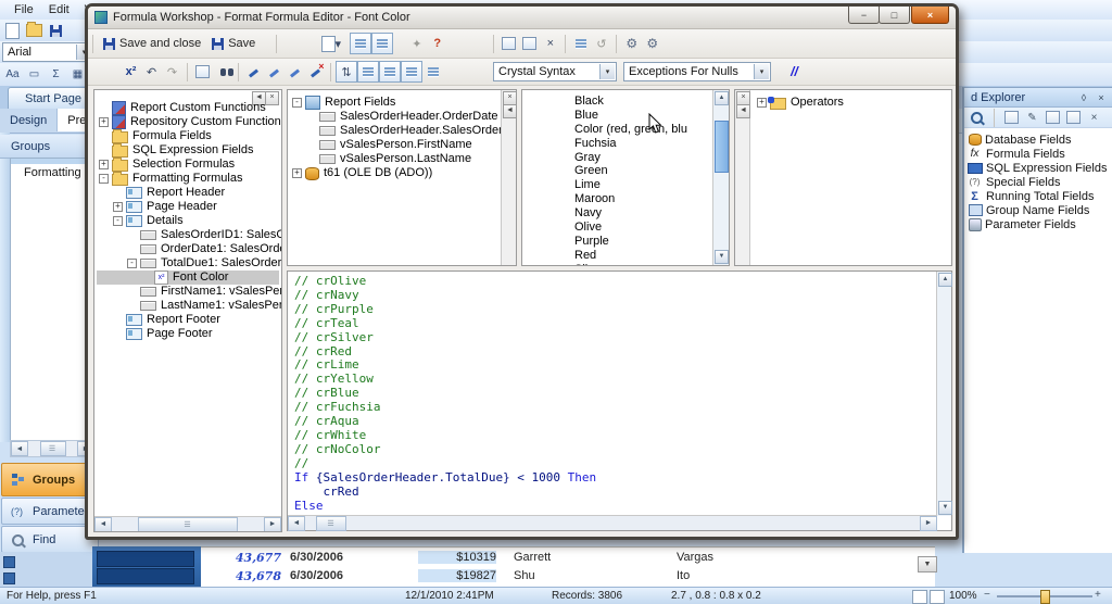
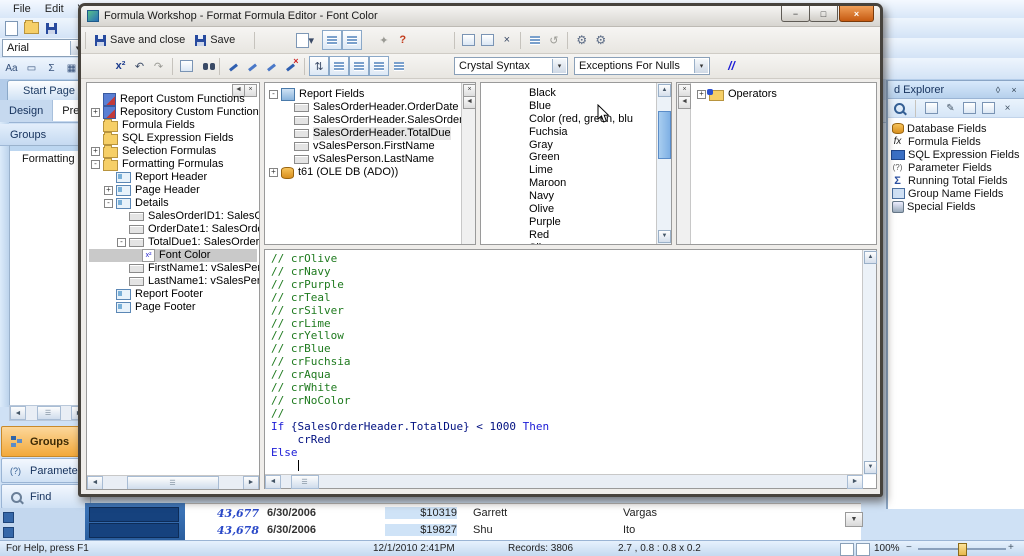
  File
  Edit
  Arial
  Aa
  ▭
  Σ
  ▦
  Start Page
  Design
  Groups
  Formatting
  Groups
  Paramete
  Find
  43,677
  6/30/2006
  $10319
  Garrett
  Vargas
  43,678
  6/30/2006
  $19827
  Shu
  Ito
  d Explorer
  ◊
  ×
  ✎
  ×
  Database Fields
  Formula Fields
  SQL Expression Fields
- Special Fields
+ Parameter Fields
  Running Total Fields
  Group Name Fields
- Parameter Fields
+ Special Fields
  For Help, press F1
  12/1/2010 2:41PM
  Records: 3806
  2.7 , 0.8 : 0.8 x 0.2
  100%
  −
  +
  Formula Workshop - Format Formula Editor - Font Color
  −
  □
  ×
  Save and close
  Save
  ▾
  ✦
  ?
  ×
  ↺
  x²
  ↶
  ↷
  ⇅
  Crystal Syntax
  Exceptions For Nulls
  //
  Report Custom Functions
  +
  Repository Custom Function
  Formula Fields
  SQL Expression Fields
  +
  Selection Formulas
  -
  Formatting Formulas
  Report Header
  +
  Page Header
  -
  Details
  SalesOrderID1: SalesC
  OrderDate1: SalesOrd
  -
  TotalDue1: SalesOrder
  Font Color
  FirstName1: vSalesPe
  LastName1: vSalesPer
  Report Footer
  Page Footer
  -
  Report Fields
  SalesOrderHeader.OrderDate
  SalesOrderHeader.SalesOrde
+ SalesOrderHeader.TotalDue
  vSalesPerson.FirstName
  vSalesPerson.LastName
  +
  t61 (OLE DB (ADO))
  Black
  Blue
  Color (red, gren, blu
  Fuchsia
  Gray
  Green
  Lime
  Maroon
  Navy
  Olive
  Purple
  Red
  +
  Operators
  // crOlive
  // crNavy
  // crPurple
  // crTeal
  // crSilver
- // crRed
  // crLime
  // crYellow
  // crBlue
  // crFuchsia
  // crAqua
  // crWhite
  // crNoColor
  //
  If {SalesOrderHeader.TotalDue} < 1000 Then
  crRed
  Else
